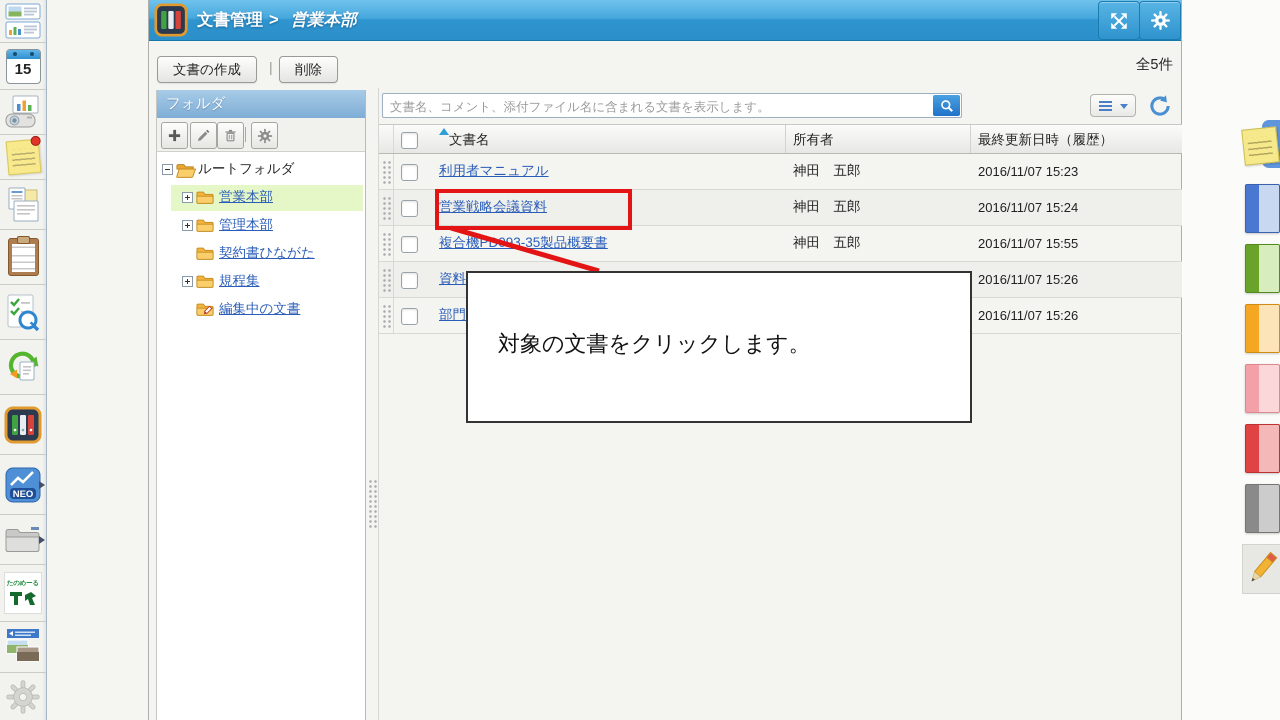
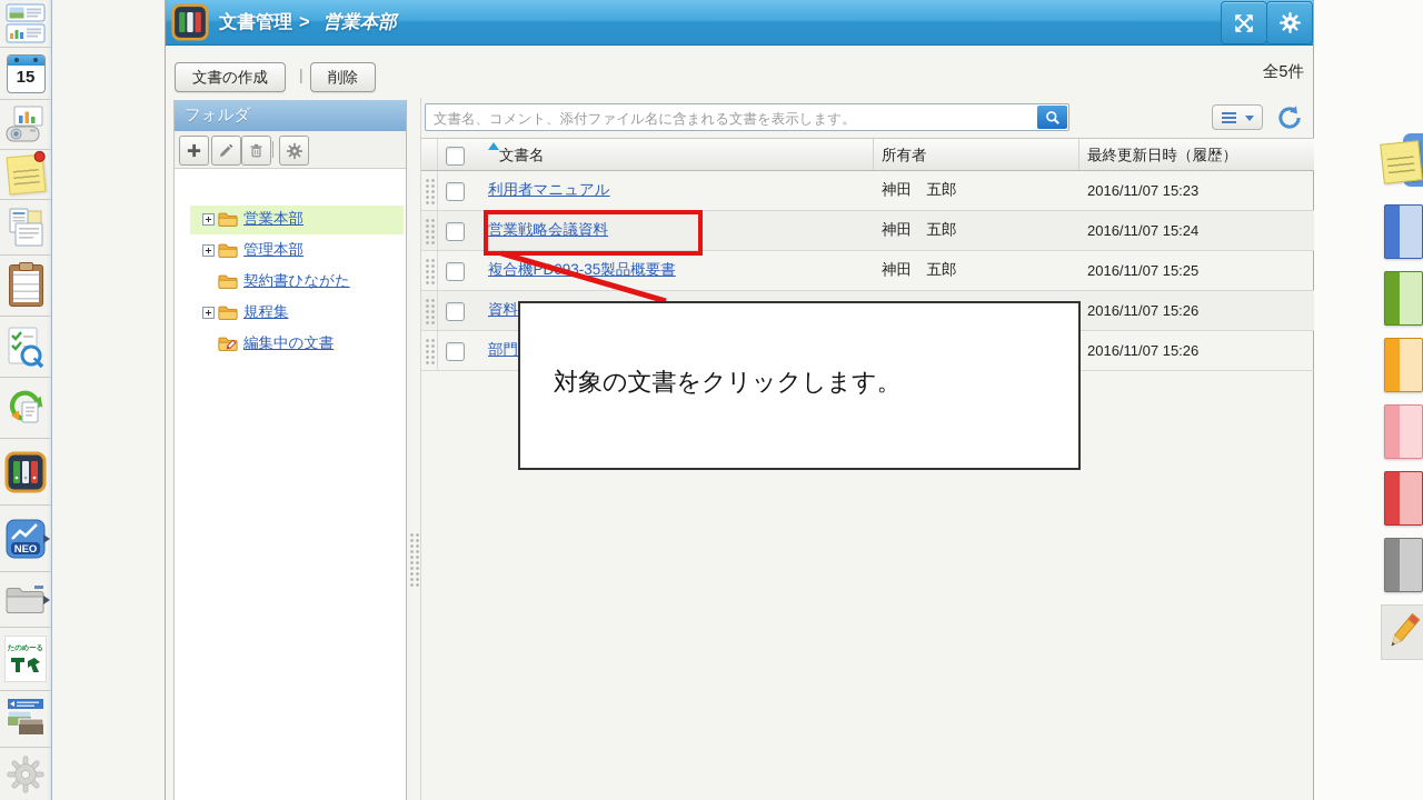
  15
  NEO
  文書管理 > 営業本部
  文書の作成
  |
  削除
  全5件
  フォルダ
- ルートフォルダ
  営業本部
  管理本部
  契約書ひながた
  規程集
  編集中の文書
  文書名、コメント、添付ファイル名に含まれる文書を表示します。
  文書名
  所有者
  最終更新日時（履歴）
  利用者マニュアル
  神田 五郎
  2016/11/07 15:23
  営業戦略会議資料
  神田 五郎
  2016/11/07 15:24
  複合機P3-35製品概要書
  神田 五郎
- 2016/11/07 15:55
+ 2016/11/07 15:25
  資料
  2016/11/07 15:26
  部門
  2016/11/07 15:26
  対象の文書をクリックします。
